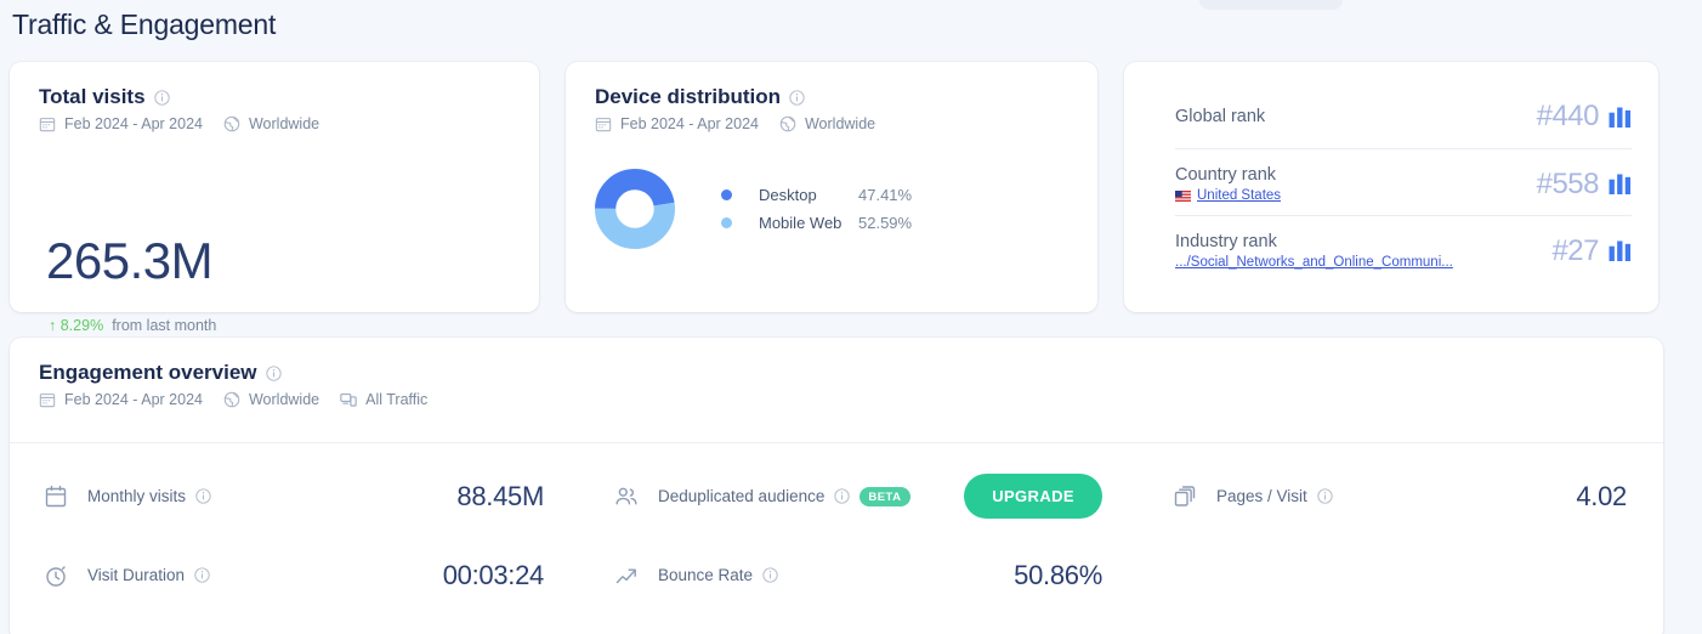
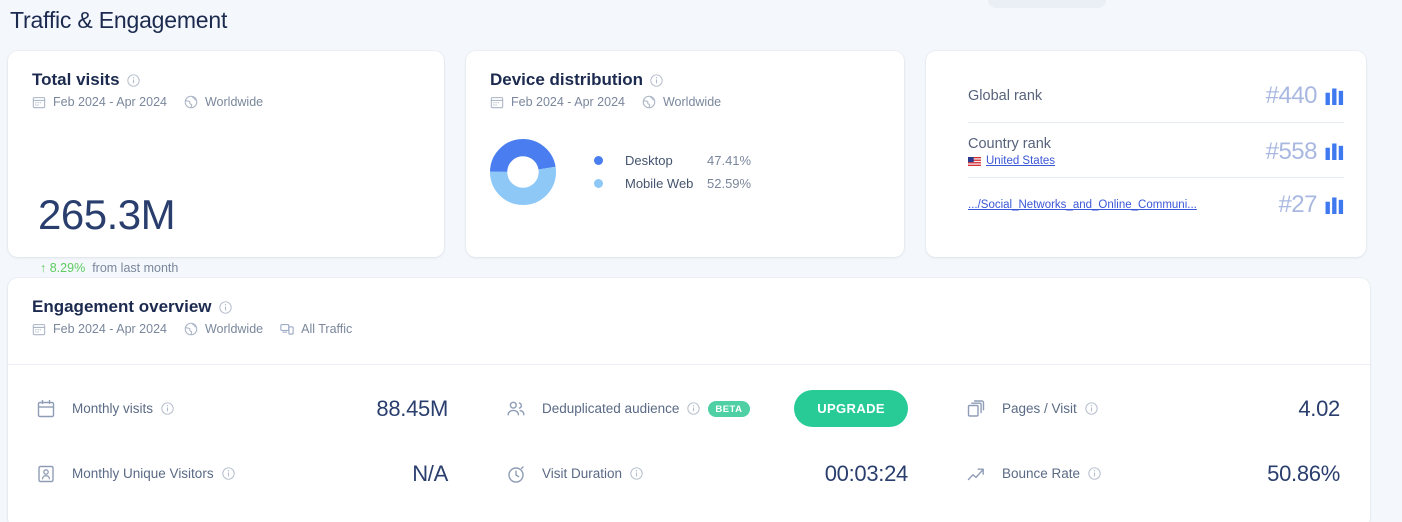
  Traffic & Engagement
  Total visits
  Feb 2024 - Apr 2024
  Worldwide
  265.3M
  ↑ 8.29%
  from last month
  Device distribution
  Feb 2024 - Apr 2024
  Worldwide
  Desktop
  47.41%
  Mobile Web
  52.59%
  Global rank
  #440
  Country rank
  United States
  #558
- Industry rank
  .../Social_Networks_and_Online_Communi...
  #27
  Engagement overview
  Feb 2024 - Apr 2024
  Worldwide
  All Traffic
  Monthly visits
  88.45M
  Deduplicated audience
  BETA
  UPGRADE
  Pages / Visit
  4.02
+ Monthly Unique Visitors
+ N/A
  Visit Duration
  00:03:24
  Bounce Rate
  50.86%
